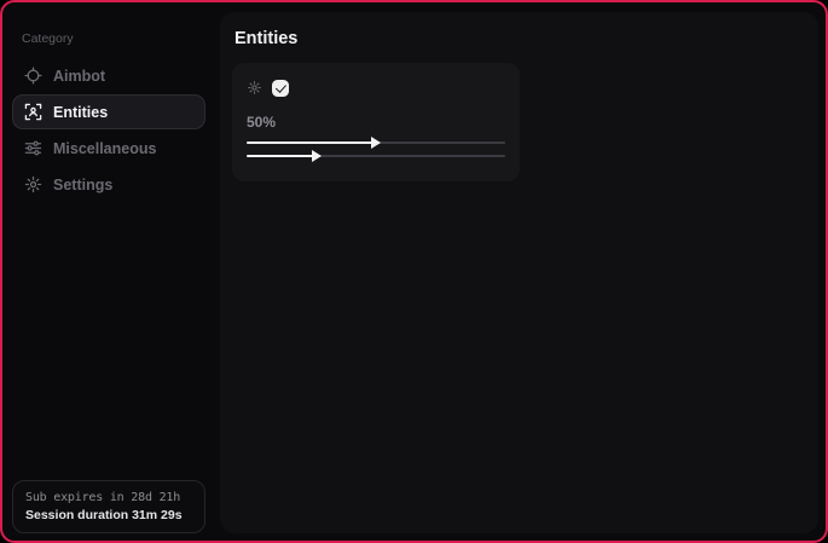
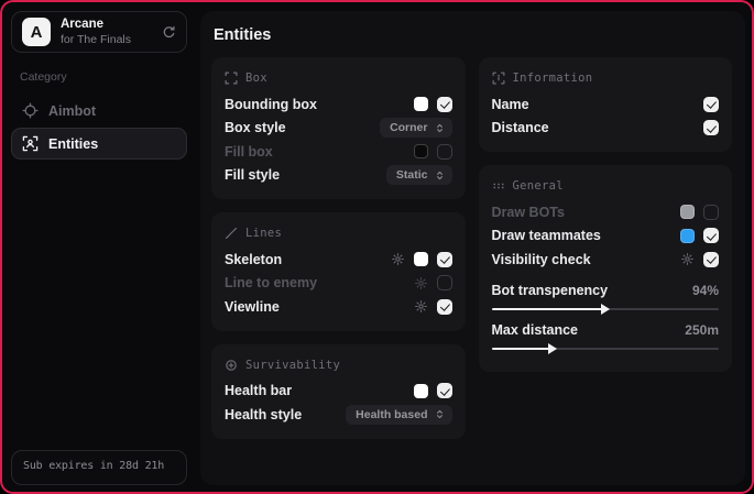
+ A
+ Arcane
+ for The Finals
  Category
  Aimbot
  Entities
- Miscellaneous
- Settings
  Sub expires in 28d 21h
- Session duration 31m 29s
  Entities
+ Box
+ Bounding box
+ Box style
+ Corner
+ Fill box
+ Fill style
+ Static
+ Lines
+ Skeleton
+ Line to enemy
+ Viewline
+ Survivability
+ Health bar
+ Health style
+ Health based
+ Information
+ Name
+ Distance
+ General
+ Draw BOTs
+ Draw teammates
+ Visibility check
+ Bot transpenency
- 50%
+ 94%
+ Max distance
+ 250m
